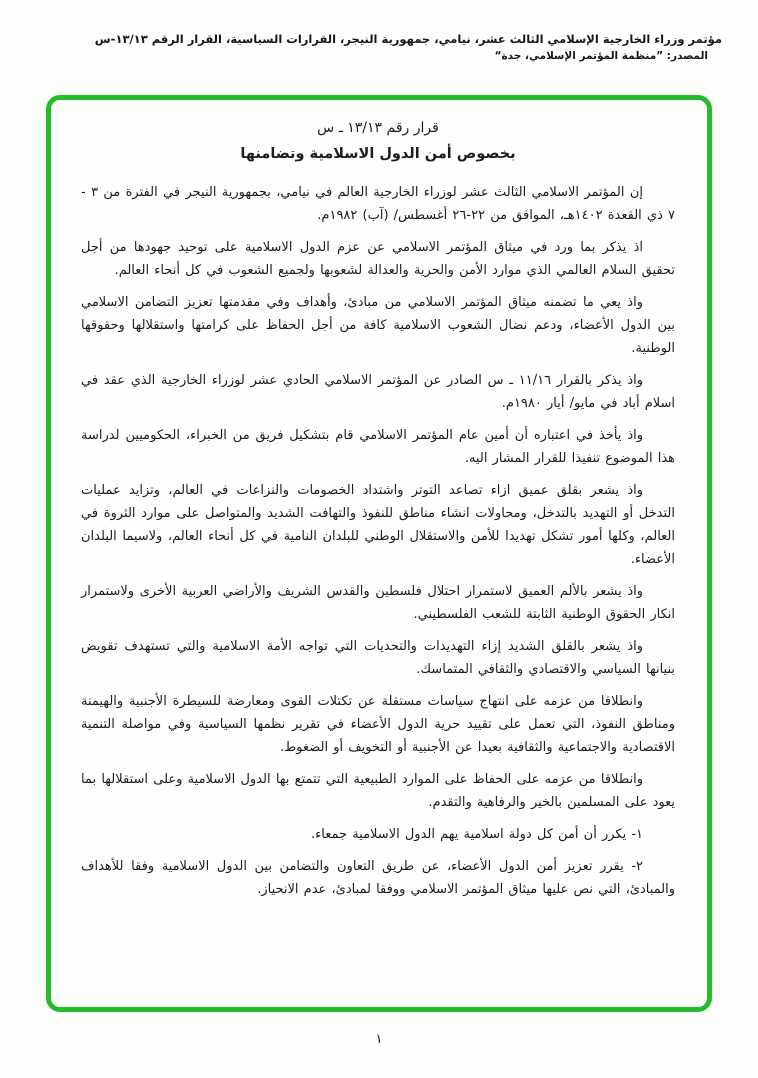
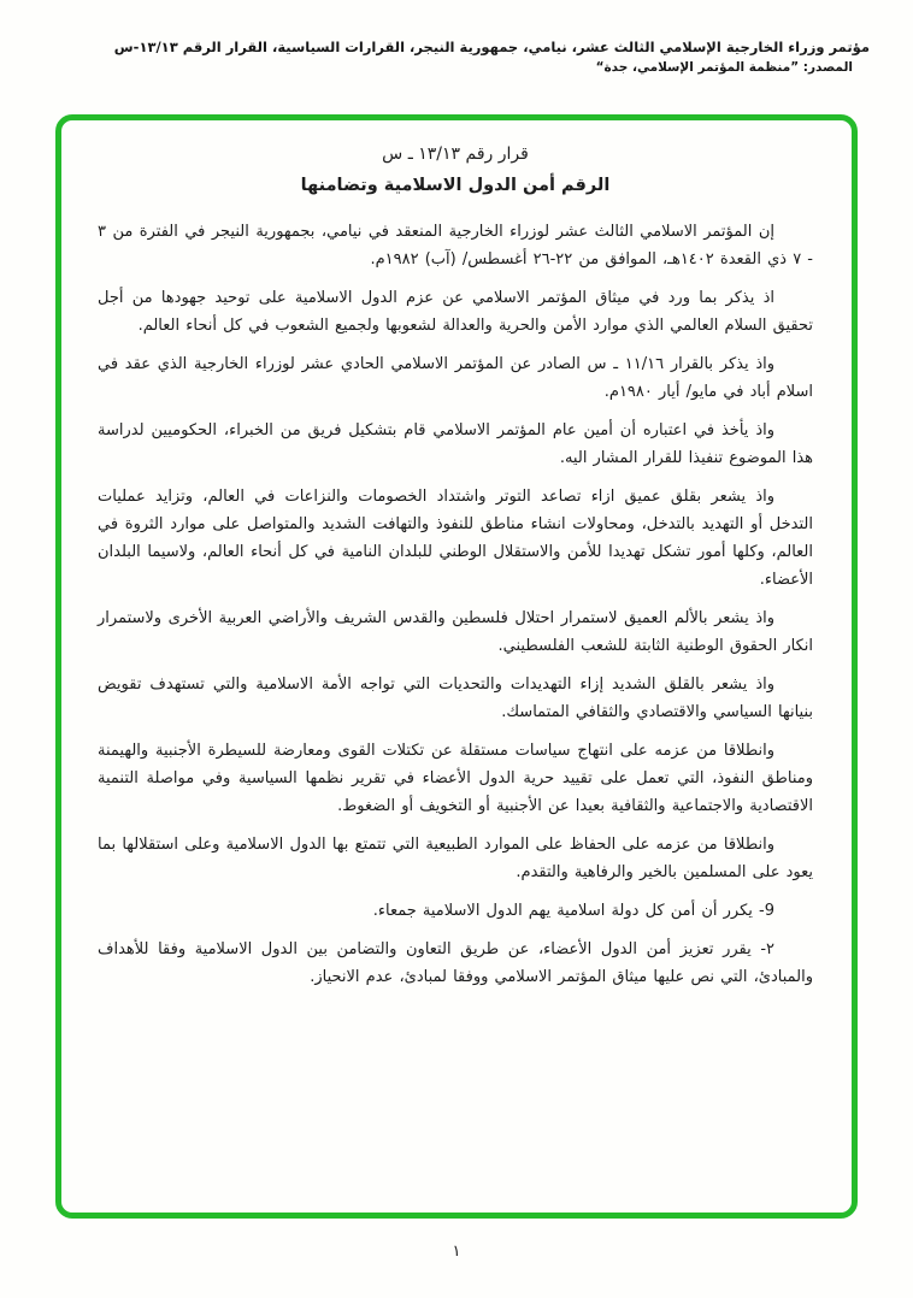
  مؤتمر وزراء الخارجية الإسلامي الثالث عشر، نيامي، جمهورية النيجر، القرارات السياسية، القرار الرقم ١٣/١٣-س
  المصدر: ”منظمة المؤتمر الإسلامي، جدة“
  قرار رقم ١٣/١٣ ـ س
- بخصوص أمن الدول الاسلامية وتضامنها
+ الرقم أمن الدول الاسلامية وتضامنها
- إن المؤتمر الاسلامي الثالث عشر لوزراء الخارجية العالم في نيامي، بجمهورية النيجر في الفترة من ٣ - ٧ ذي القعدة ١٤٠٢هـ، الموافق من ٢٢-٢٦ أغسطس/ (آب) ١٩٨٢م.
+ إن المؤتمر الاسلامي الثالث عشر لوزراء الخارجية المنعقد في نيامي، بجمهورية النيجر في الفترة من ٣ - ٧ ذي القعدة ١٤٠٢هـ، الموافق من ٢٢-٢٦ أغسطس/ (آب) ١٩٨٢م.
  اذ يذكر بما ورد في ميثاق المؤتمر الاسلامي عن عزم الدول الاسلامية على توحيد جهودها من أجل تحقيق السلام العالمي الذي موارد الأمن والحرية والعدالة لشعوبها ولجميع الشعوب في كل أنحاء العالم.
- واذ يعي ما تضمنه ميثاق المؤتمر الاسلامي من مبادئ، وأهداف وفي مقدمتها تعزيز التضامن الاسلامي بين الدول الأعضاء، ودعم نضال الشعوب الاسلامية كافة من أجل الحفاظ على كرامتها واستقلالها وحقوقها الوطنية.
  واذ يذكر بالقرار ١١/١٦ ـ س الصادر عن المؤتمر الاسلامي الحادي عشر لوزراء الخارجية الذي عقد في اسلام أباد في مايو/ أيار ١٩٨٠م.
  واذ يأخذ في اعتباره أن أمين عام المؤتمر الاسلامي قام بتشكيل فريق من الخبراء، الحكوميين لدراسة هذا الموضوع تنفيذا للقرار المشار اليه.
  واذ يشعر بقلق عميق ازاء تصاعد التوتر واشتداد الخصومات والنزاعات في العالم، وتزايد عمليات التدخل أو التهديد بالتدخل، ومحاولات انشاء مناطق للنفوذ والتهافت الشديد والمتواصل على موارد الثروة في العالم، وكلها أمور تشكل تهديدا للأمن والاستقلال الوطني للبلدان النامية في كل أنحاء العالم، ولاسيما البلدان الأعضاء.
  واذ يشعر بالألم العميق لاستمرار احتلال فلسطين والقدس الشريف والأراضي العربية الأخرى ولاستمرار انكار الحقوق الوطنية الثابتة للشعب الفلسطيني.
  واذ يشعر بالقلق الشديد إزاء التهديدات والتحديات التي تواجه الأمة الاسلامية والتي تستهدف تقويض بنيانها السياسي والاقتصادي والثقافي المتماسك.
  وانطلاقا من عزمه على انتهاج سياسات مستقلة عن تكتلات القوى ومعارضة للسيطرة الأجنبية والهيمنة ومناطق النفوذ، التي تعمل على تقييد حرية الدول الأعضاء في تقرير نظمها السياسية وفي مواصلة التنمية الاقتصادية والاجتماعية والثقافية بعيدا عن الأجنبية أو التخويف أو الضغوط.
  وانطلاقا من عزمه على الحفاظ على الموارد الطبيعية التي تتمتع بها الدول الاسلامية وعلى استقلالها بما يعود على المسلمين بالخير والرفاهية والتقدم.
- ١- يكرر أن أمن كل دولة اسلامية يهم الدول الاسلامية جمعاء.
+ 9- يكرر أن أمن كل دولة اسلامية يهم الدول الاسلامية جمعاء.
  ٢- يقرر تعزيز أمن الدول الأعضاء، عن طريق التعاون والتضامن بين الدول الاسلامية وفقا للأهداف والمبادئ، التي نص عليها ميثاق المؤتمر الاسلامي ووفقا لمبادئ، عدم الانحياز.
  ١
